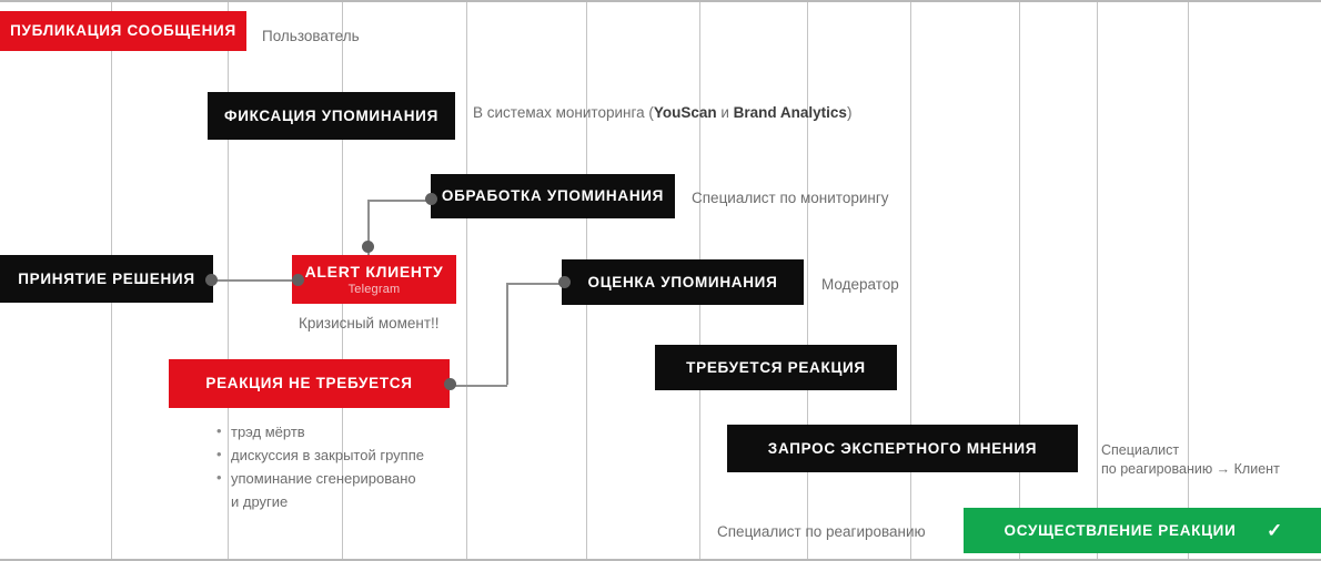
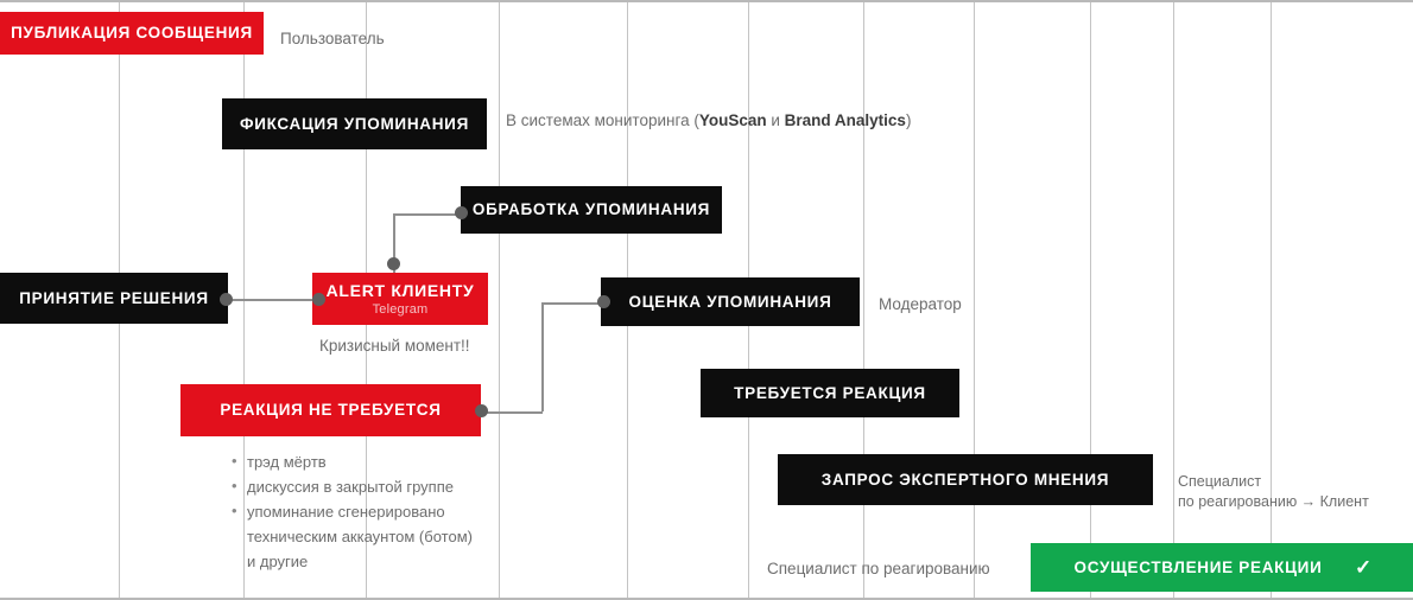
  ПУБЛИКАЦИЯ СООБЩЕНИЯ
  Пользователь
  ФИКСАЦИЯ УПОМИНАНИЯ
  В системах мониторинга (YouScan и Brand Analytics)
  ОБРАБОТКА УПОМИНАНИЯ
- Специалист по мониторингу
  ПРИНЯТИЕ РЕШЕНИЯ
  ALERT КЛИЕНТУ
  Telegram
  Кризисный момент!!
  ОЦЕНКА УПОМИНАНИЯ
  Модератор
  РЕАКЦИЯ НЕ ТРЕБУЕТСЯ
  ТРЕБУЕТСЯ РЕАКЦИЯ
  ЗАПРОС ЭКСПЕРТНОГО МНЕНИЯ
  Специалист
  по реагированию → Клиент
  ОСУЩЕСТВЛЕНИЕ РЕАКЦИИ
  ✓
  Специалист по реагированию
  трэд мёртв
  дискуссия в закрытой группе
  упоминание сгенерировано
+ техническим аккаунтом (ботом)
  и другие
